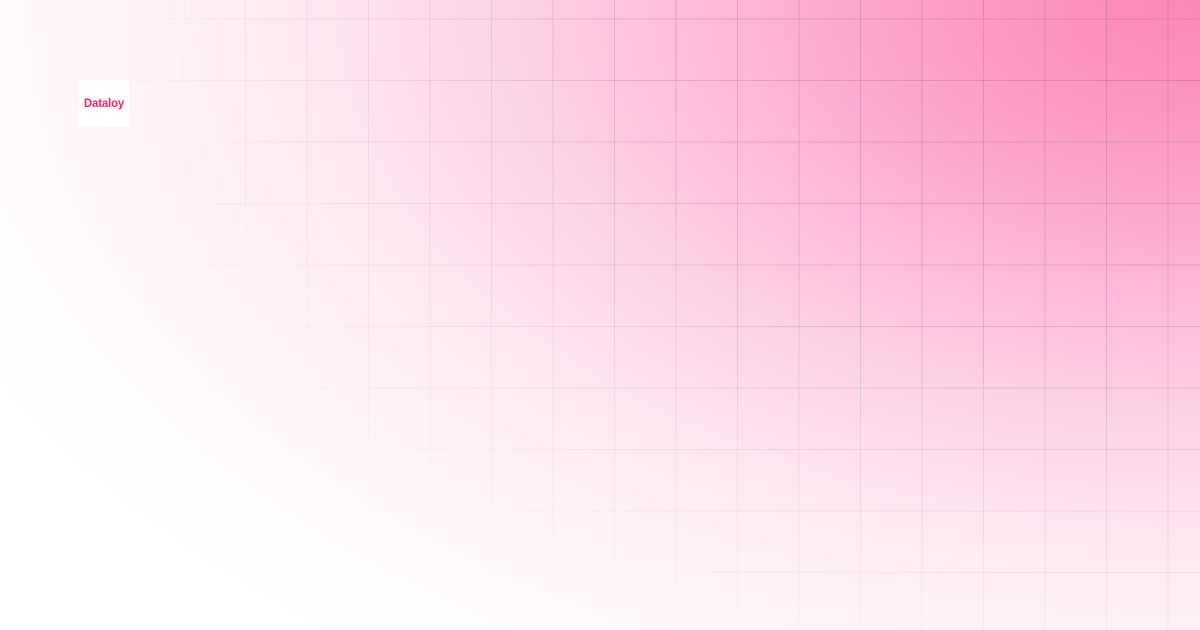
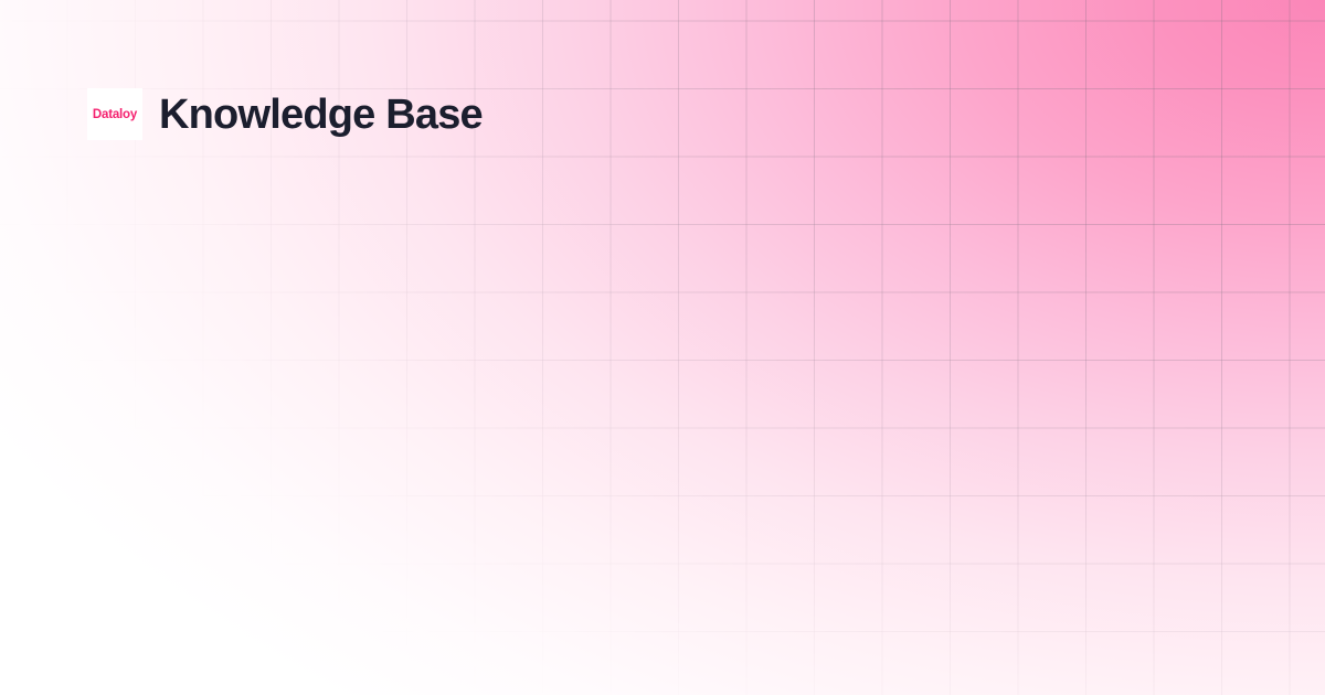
  Dataloy
+ Knowledge Base
